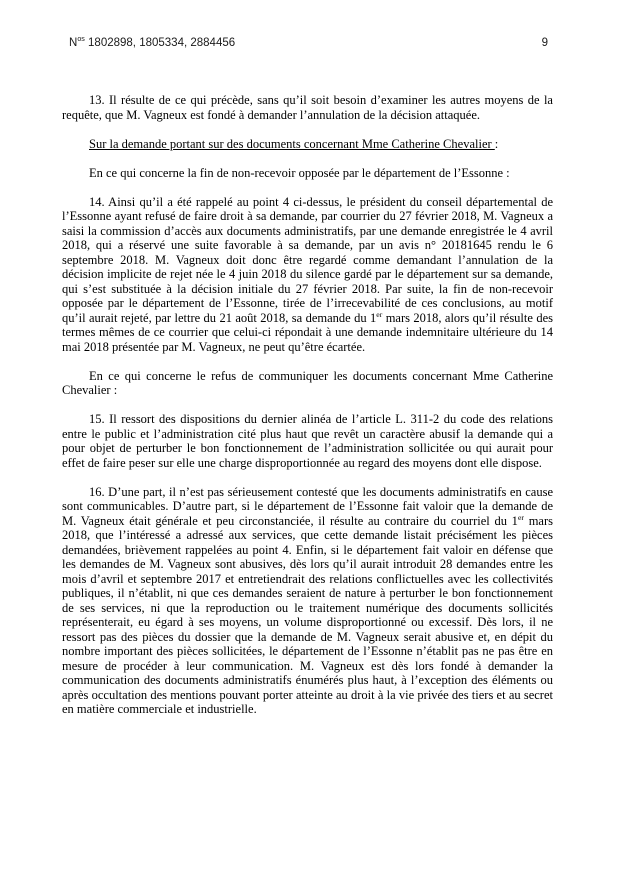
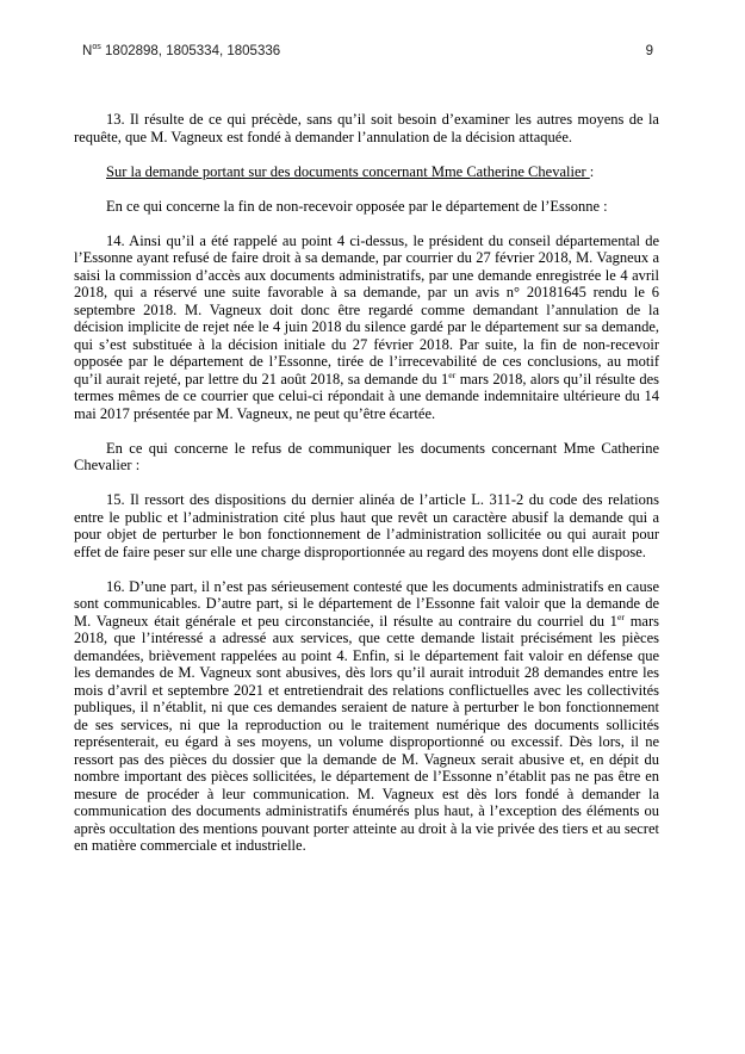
- Nos 1802898, 1805334, 2884456
+ Nos 1802898, 1805334, 1805336
  9
  13. Il résulte de ce qui précède, sans qu’il soit besoin d’examiner les autres moyens de la requête, que M. Vagneux est fondé à demander l’annulation de la décision attaquée.
  Sur la demande portant sur des documents concernant Mme Catherine Chevalier :
  En ce qui concerne la fin de non-recevoir opposée par le département de l’Essonne :
- 14. Ainsi qu’il a été rappelé au point 4 ci-dessus, le président du conseil départemental de l’Essonne ayant refusé de faire droit à sa demande, par courrier du 27 février 2018, M. Vagneux a saisi la commission d’accès aux documents administratifs, par une demande enregistrée le 4 avril 2018, qui a réservé une suite favorable à sa demande, par un avis n° 20181645 rendu le 6 septembre 2018. M. Vagneux doit donc être regardé comme demandant l’annulation de la décision implicite de rejet née le 4 juin 2018 du silence gardé par le département sur sa demande, qui s’est substituée à la décision initiale du 27 février 2018. Par suite, la fin de non-recevoir opposée par le département de l’Essonne, tirée de l’irrecevabilité de ces conclusions, au motif qu’il aurait rejeté, par lettre du 21 août 2018, sa demande du 1er mars 2018, alors qu’il résulte des termes mêmes de ce courrier que celui-ci répondait à une demande indemnitaire ultérieure du 14 mai 2018 présentée par M. Vagneux, ne peut qu’être écartée.
+ 14. Ainsi qu’il a été rappelé au point 4 ci-dessus, le président du conseil départemental de l’Essonne ayant refusé de faire droit à sa demande, par courrier du 27 février 2018, M. Vagneux a saisi la commission d’accès aux documents administratifs, par une demande enregistrée le 4 avril 2018, qui a réservé une suite favorable à sa demande, par un avis n° 20181645 rendu le 6 septembre 2018. M. Vagneux doit donc être regardé comme demandant l’annulation de la décision implicite de rejet née le 4 juin 2018 du silence gardé par le département sur sa demande, qui s’est substituée à la décision initiale du 27 février 2018. Par suite, la fin de non-recevoir opposée par le département de l’Essonne, tirée de l’irrecevabilité de ces conclusions, au motif qu’il aurait rejeté, par lettre du 21 août 2018, sa demande du 1er mars 2018, alors qu’il résulte des termes mêmes de ce courrier que celui-ci répondait à une demande indemnitaire ultérieure du 14 mai 2017 présentée par M. Vagneux, ne peut qu’être écartée.
  En ce qui concerne le refus de communiquer les documents concernant Mme Catherine Chevalier :
  15. Il ressort des dispositions du dernier alinéa de l’article L. 311-2 du code des relations entre le public et l’administration cité plus haut que revêt un caractère abusif la demande qui a pour objet de perturber le bon fonctionnement de l’administration sollicitée ou qui aurait pour effet de faire peser sur elle une charge disproportionnée au regard des moyens dont elle dispose.
- 16. D’une part, il n’est pas sérieusement contesté que les documents administratifs en cause sont communicables. D’autre part, si le département de l’Essonne fait valoir que la demande de M. Vagneux était générale et peu circonstanciée, il résulte au contraire du courriel du 1er mars 2018, que l’intéressé a adressé aux services, que cette demande listait précisément les pièces demandées, brièvement rappelées au point 4. Enfin, si le département fait valoir en défense que les demandes de M. Vagneux sont abusives, dès lors qu’il aurait introduit 28 demandes entre les mois d’avril et septembre 2017 et entretiendrait des relations conflictuelles avec les collectivités publiques, il n’établit, ni que ces demandes seraient de nature à perturber le bon fonctionnement de ses services, ni que la reproduction ou le traitement numérique des documents sollicités représenterait, eu égard à ses moyens, un volume disproportionné ou excessif. Dès lors, il ne ressort pas des pièces du dossier que la demande de M. Vagneux serait abusive et, en dépit du nombre important des pièces sollicitées, le département de l’Essonne n’établit pas ne pas être en mesure de procéder à leur communication. M. Vagneux est dès lors fondé à demander la communication des documents administratifs énumérés plus haut, à l’exception des éléments ou après occultation des mentions pouvant porter atteinte au droit à la vie privée des tiers et au secret en matière commerciale et industrielle.
+ 16. D’une part, il n’est pas sérieusement contesté que les documents administratifs en cause sont communicables. D’autre part, si le département de l’Essonne fait valoir que la demande de M. Vagneux était générale et peu circonstanciée, il résulte au contraire du courriel du 1er mars 2018, que l’intéressé a adressé aux services, que cette demande listait précisément les pièces demandées, brièvement rappelées au point 4. Enfin, si le département fait valoir en défense que les demandes de M. Vagneux sont abusives, dès lors qu’il aurait introduit 28 demandes entre les mois d’avril et septembre 2021 et entretiendrait des relations conflictuelles avec les collectivités publiques, il n’établit, ni que ces demandes seraient de nature à perturber le bon fonctionnement de ses services, ni que la reproduction ou le traitement numérique des documents sollicités représenterait, eu égard à ses moyens, un volume disproportionné ou excessif. Dès lors, il ne ressort pas des pièces du dossier que la demande de M. Vagneux serait abusive et, en dépit du nombre important des pièces sollicitées, le département de l’Essonne n’établit pas ne pas être en mesure de procéder à leur communication. M. Vagneux est dès lors fondé à demander la communication des documents administratifs énumérés plus haut, à l’exception des éléments ou après occultation des mentions pouvant porter atteinte au droit à la vie privée des tiers et au secret en matière commerciale et industrielle.
